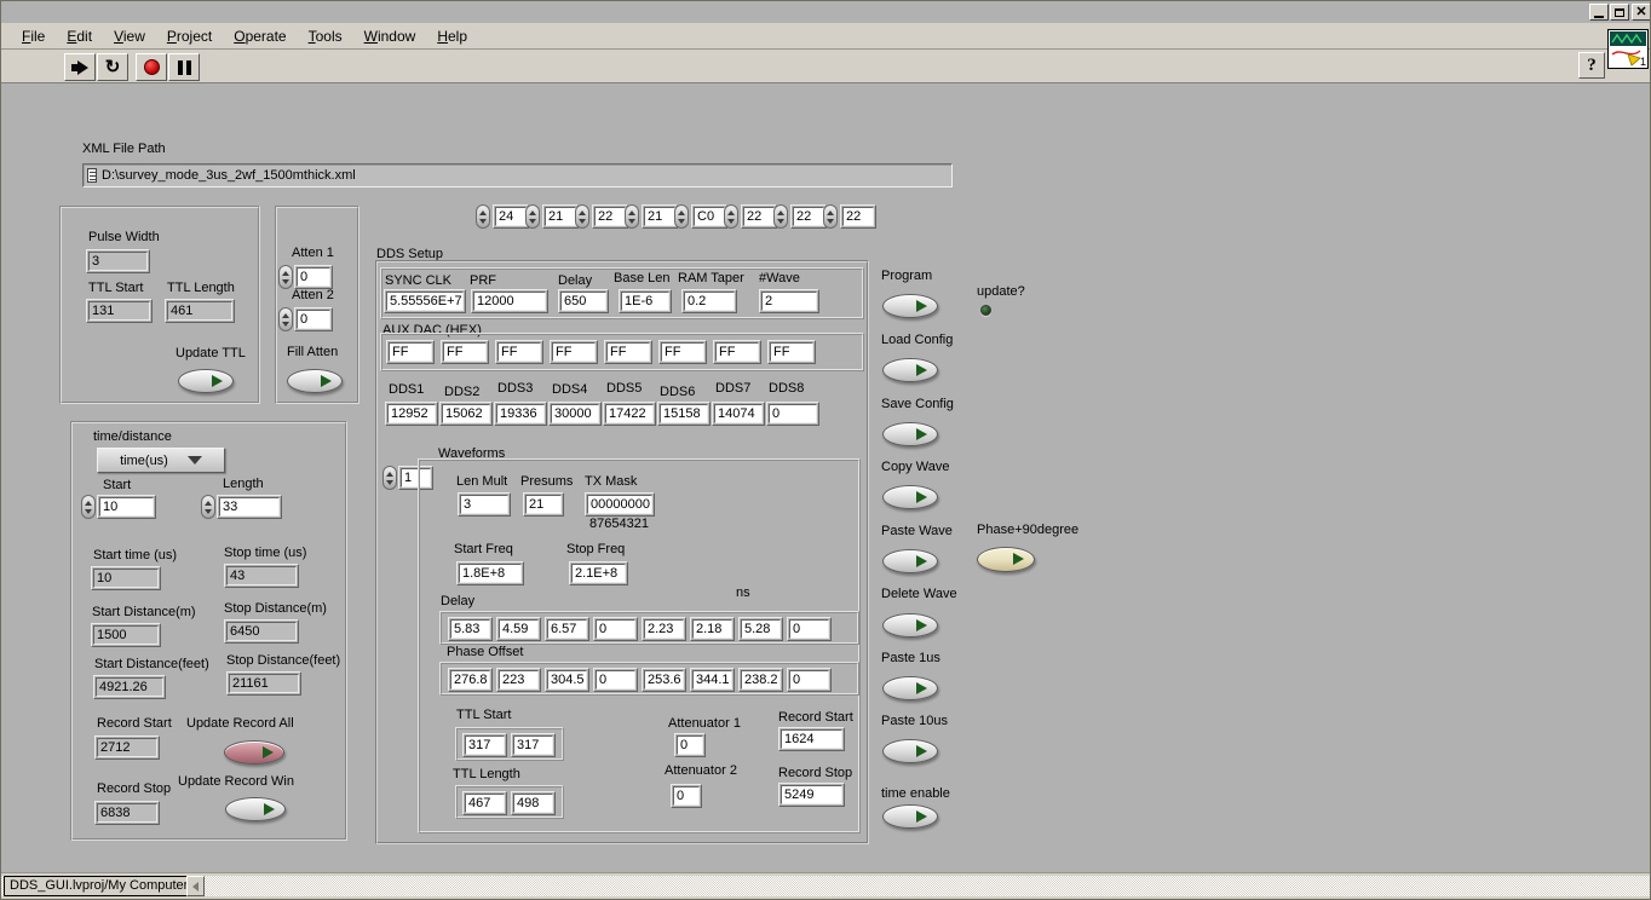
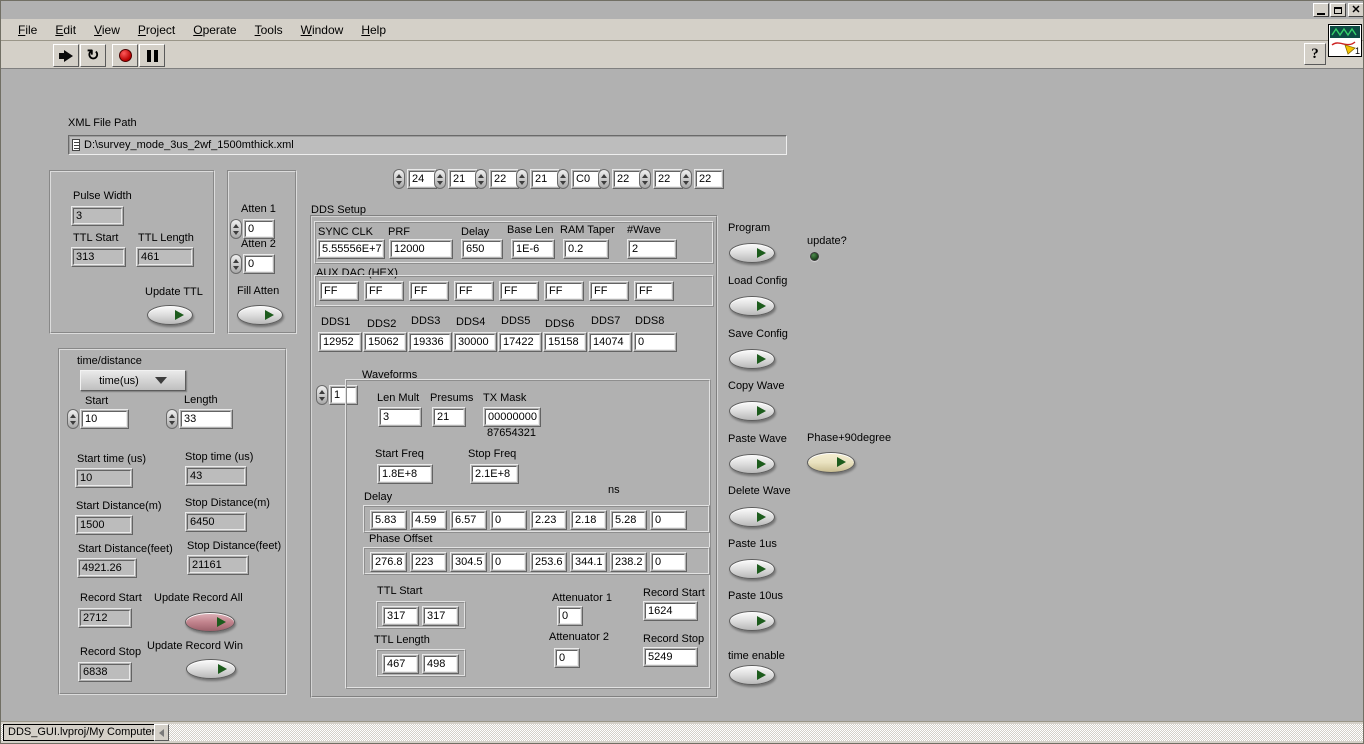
  ✕
  File
  Edit
  View
  Project
  Operate
  Tools
  Window
  Help
  ↻
  ?
  1
  XML File Path
  D:\survey_mode_3us_2wf_1500mthick.xml
  24
  21
  22
  21
  C0
  22
  22
  22
  Pulse Width
  3
  TTL Start
- 131
+ 313
  TTL Length
  461
  Update TTL
  Atten 1
  0
  Atten 2
  0
  Fill Atten
  DDS Setup
  SYNC CLK
  PRF
  Delay
  Base Len
  RAM Taper
  #Wave
  5.55556E+7
  12000
  650
  1E-6
  0.2
  2
  AUX DAC (HEX)
  FF
  FF
  FF
  FF
  FF
  FF
  FF
  FF
  DDS1
  DDS2
  DDS3
  DDS4
  DDS5
  DDS6
  DDS7
  DDS8
  12952
  15062
  19336
  30000
  17422
  15158
  14074
  0
  Waveforms
  1
  Len Mult
  3
  Presums
  21
  TX Mask
  00000000
  87654321
  Start Freq
  1.8E+8
  Stop Freq
  2.1E+8
  ns
  Delay
  5.83
  4.59
  6.57
  0
  2.23
  2.18
  5.28
  0
  Phase Offset
  276.8
  223
  304.5
  0
  253.6
  344.1
  238.2
  0
  TTL Start
  317
  317
  TTL Length
  467
  498
  Attenuator 1
  0
  Attenuator 2
  0
  Record Start
  1624
  Record Stop
  5249
  time/distance
  time(us)
  Start
  10
  Length
  33
  Start time (us)
  10
  Stop time (us)
  43
  Start Distance(m)
  1500
  Stop Distance(m)
  6450
  Start Distance(feet)
  4921.26
  Stop Distance(feet)
  21161
  Record Start
  2712
  Update Record All
  Record Stop
  6838
  Update Record Win
  Program
  Load Config
  Save Config
  Copy Wave
  Paste Wave
  Delete Wave
  Paste 1us
  Paste 10us
  time enable
  update?
  Phase+90degree
  DDS_GUI.lvproj/My Compute
